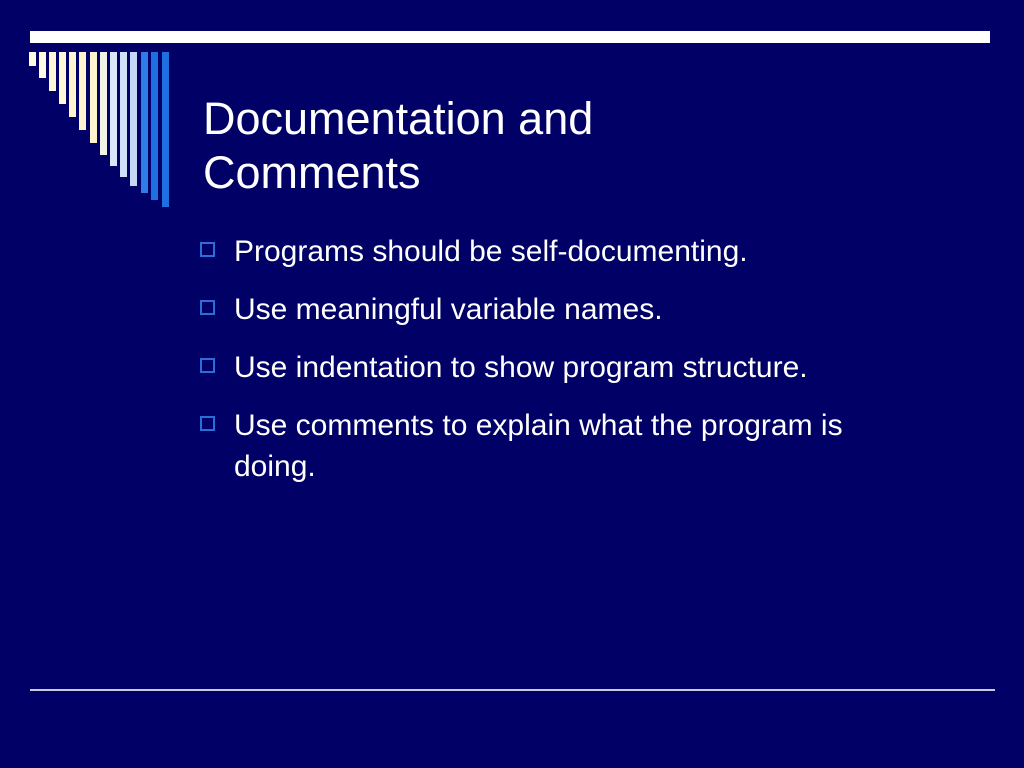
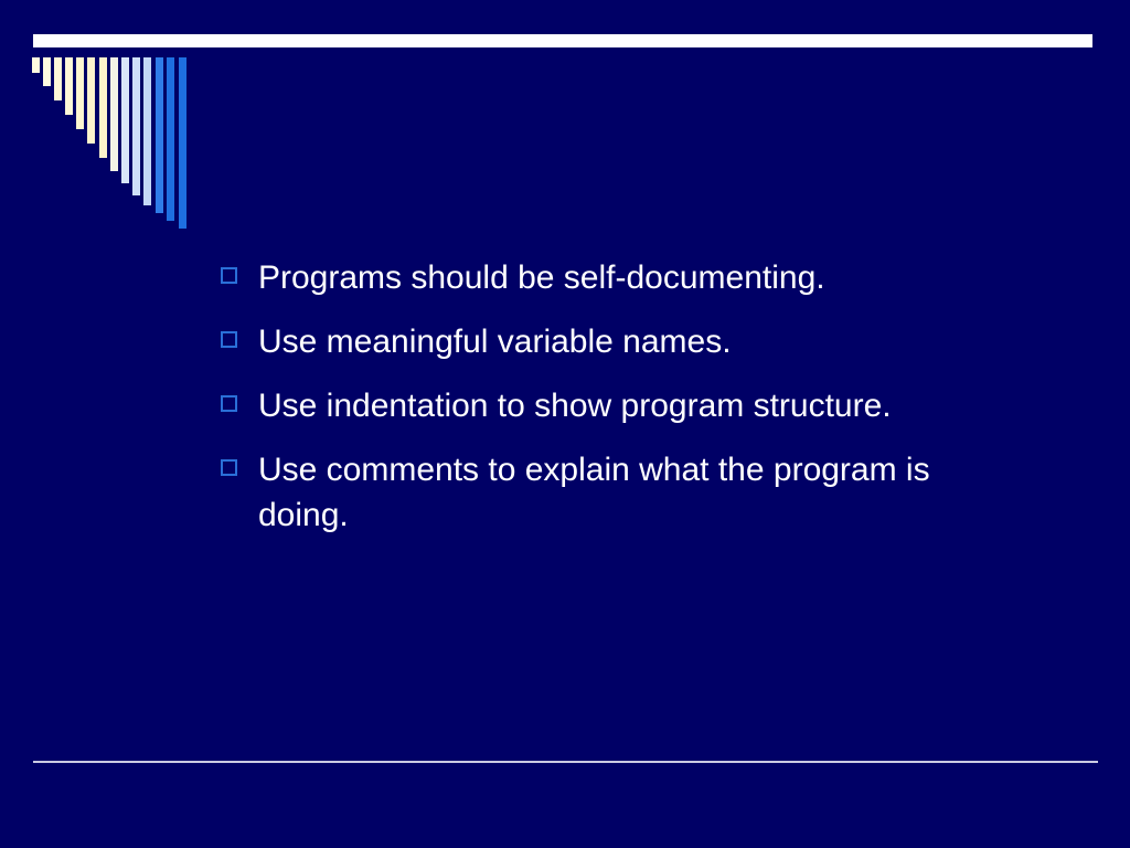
- Documentation and
- Comments
  Programs should be self-documenting.
  Use meaningful variable names.
  Use indentation to show program structure.
  Use comments to explain what the program is doing.
